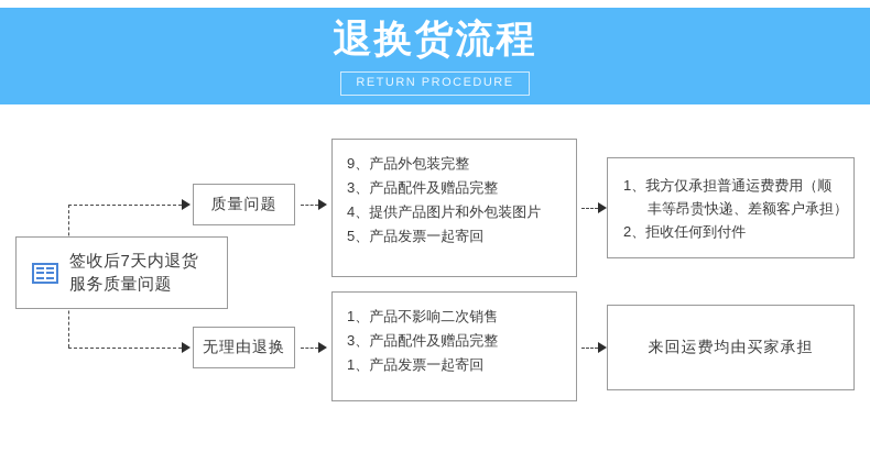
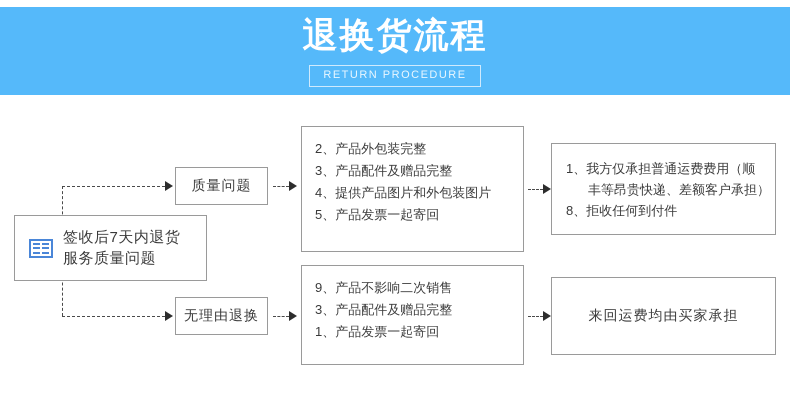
  退换货流程
  RETURN PROCEDURE
  签收后7天内退货
  服务质量问题
  质量问题
  无理由退换
- 9、产品外包装完整
+ 2、产品外包装完整
  3、产品配件及赠品完整
  4、提供产品图片和外包装图片
  5、产品发票一起寄回
- 1、产品不影响二次销售
+ 9、产品不影响二次销售
  3、产品配件及赠品完整
  1、产品发票一起寄回
  1、我方仅承担普通运费费用（顺
  丰等昂贵快递、差额客户承担）
- 2、拒收任何到付件
+ 8、拒收任何到付件
  来回运费均由买家承担
